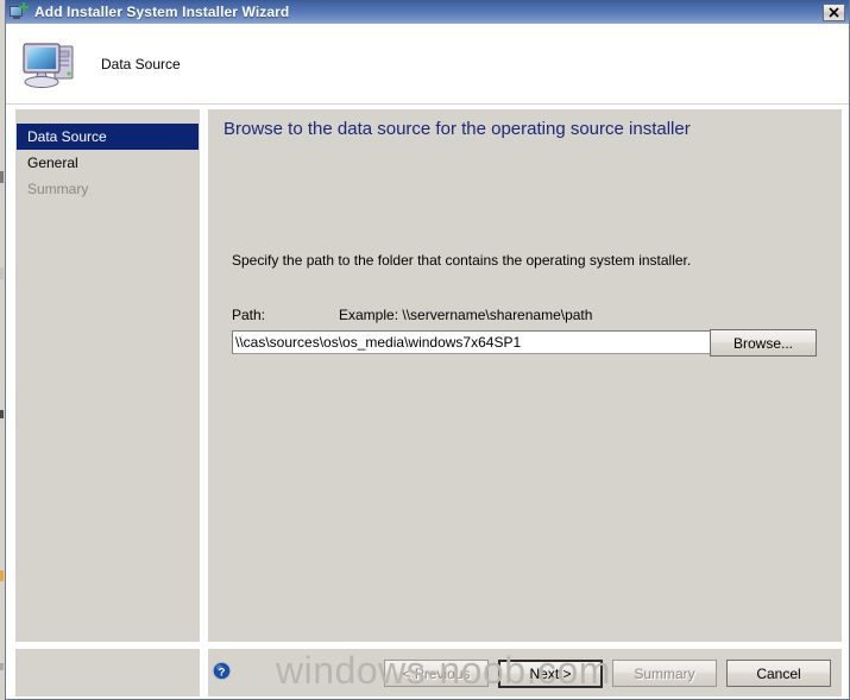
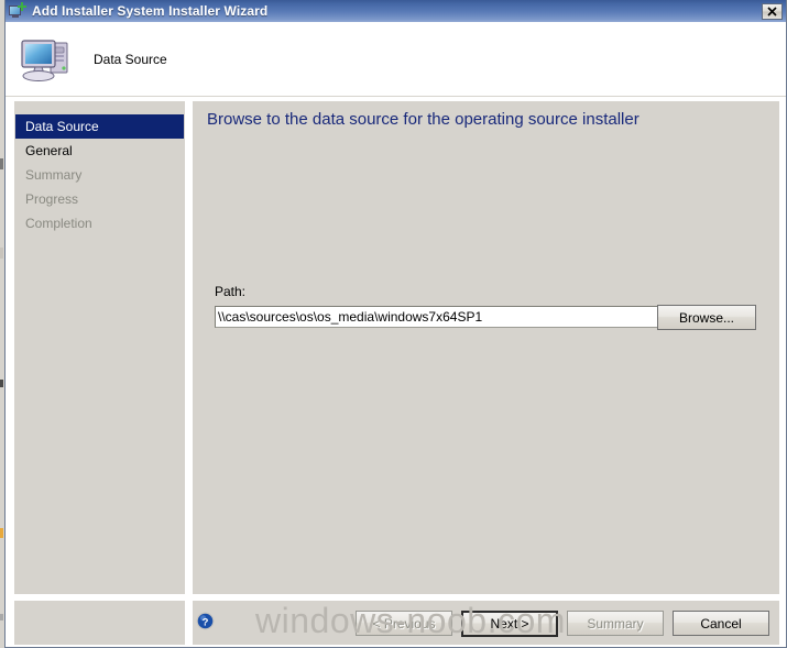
  Add Installer System Installer Wizard
  Data Source
  Data Source
  General
  Summary
+ Progress
+ Completion
  Browse to the data source for the operating source installer
- Specify the path to the folder that contains the operating system installer.
  Path:
- Example: \\servername\sharename\path
  \\cas\sources\os\os_media\windows7x64SP1
  Browse...
  ?
  < Previous
  Next >
  Summary
  Cancel
  windows-noob.com
